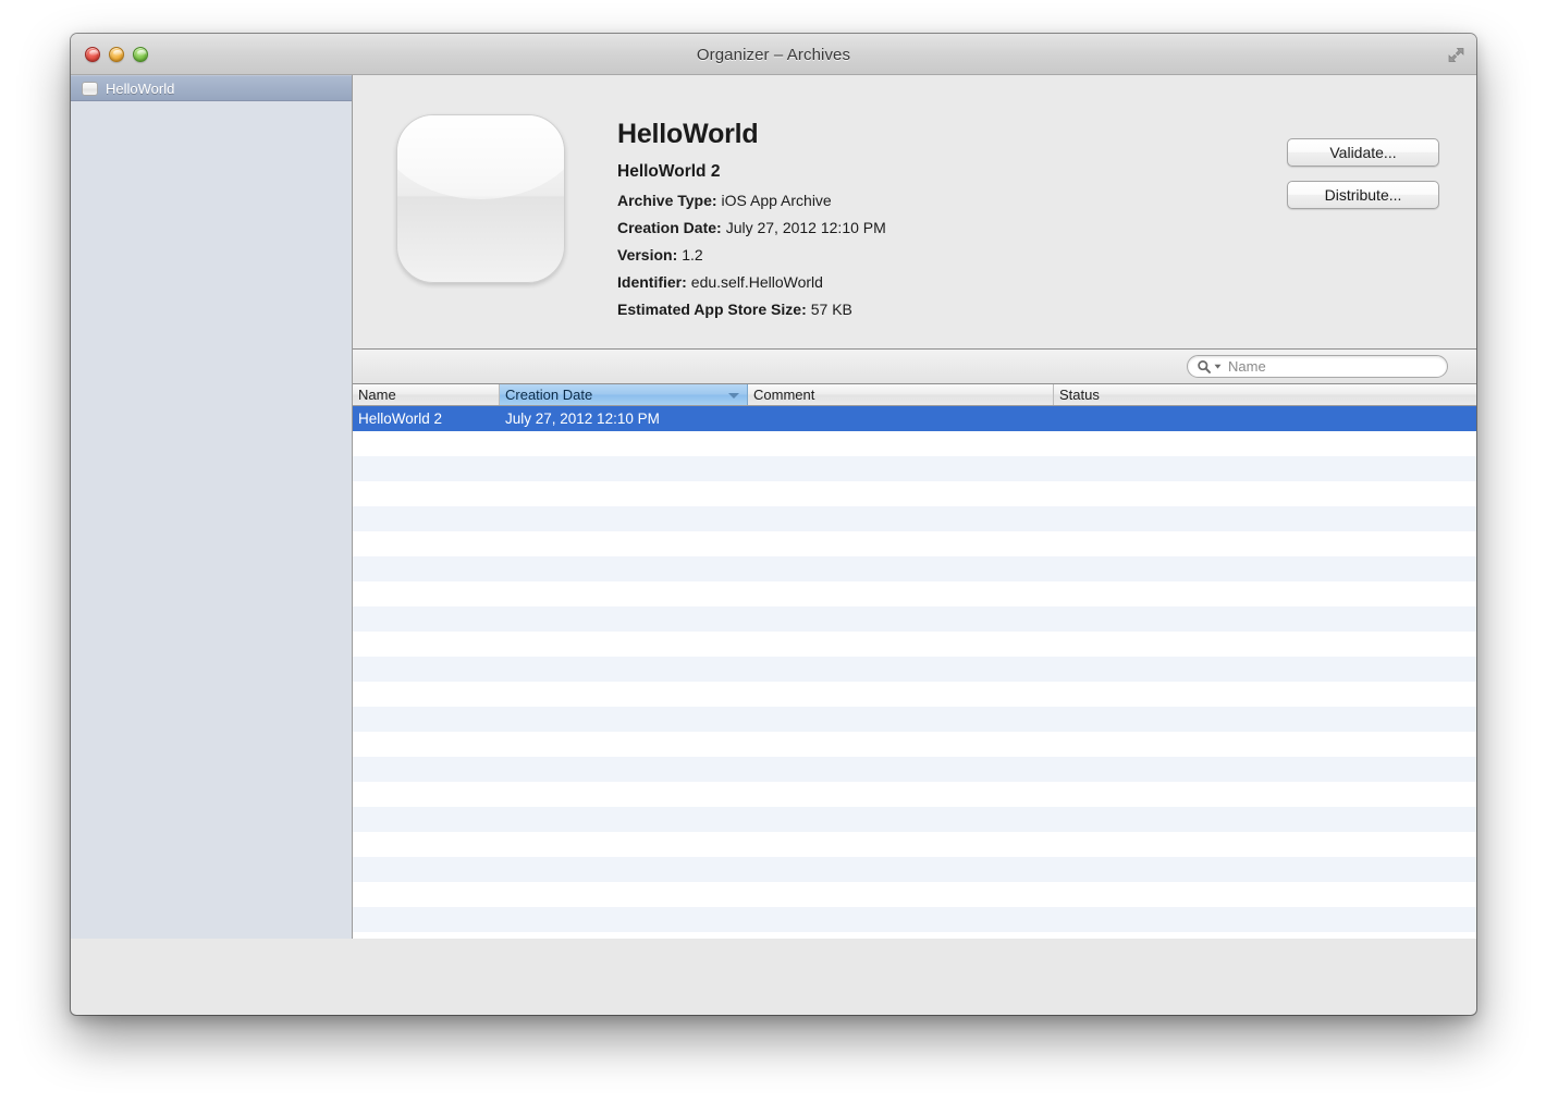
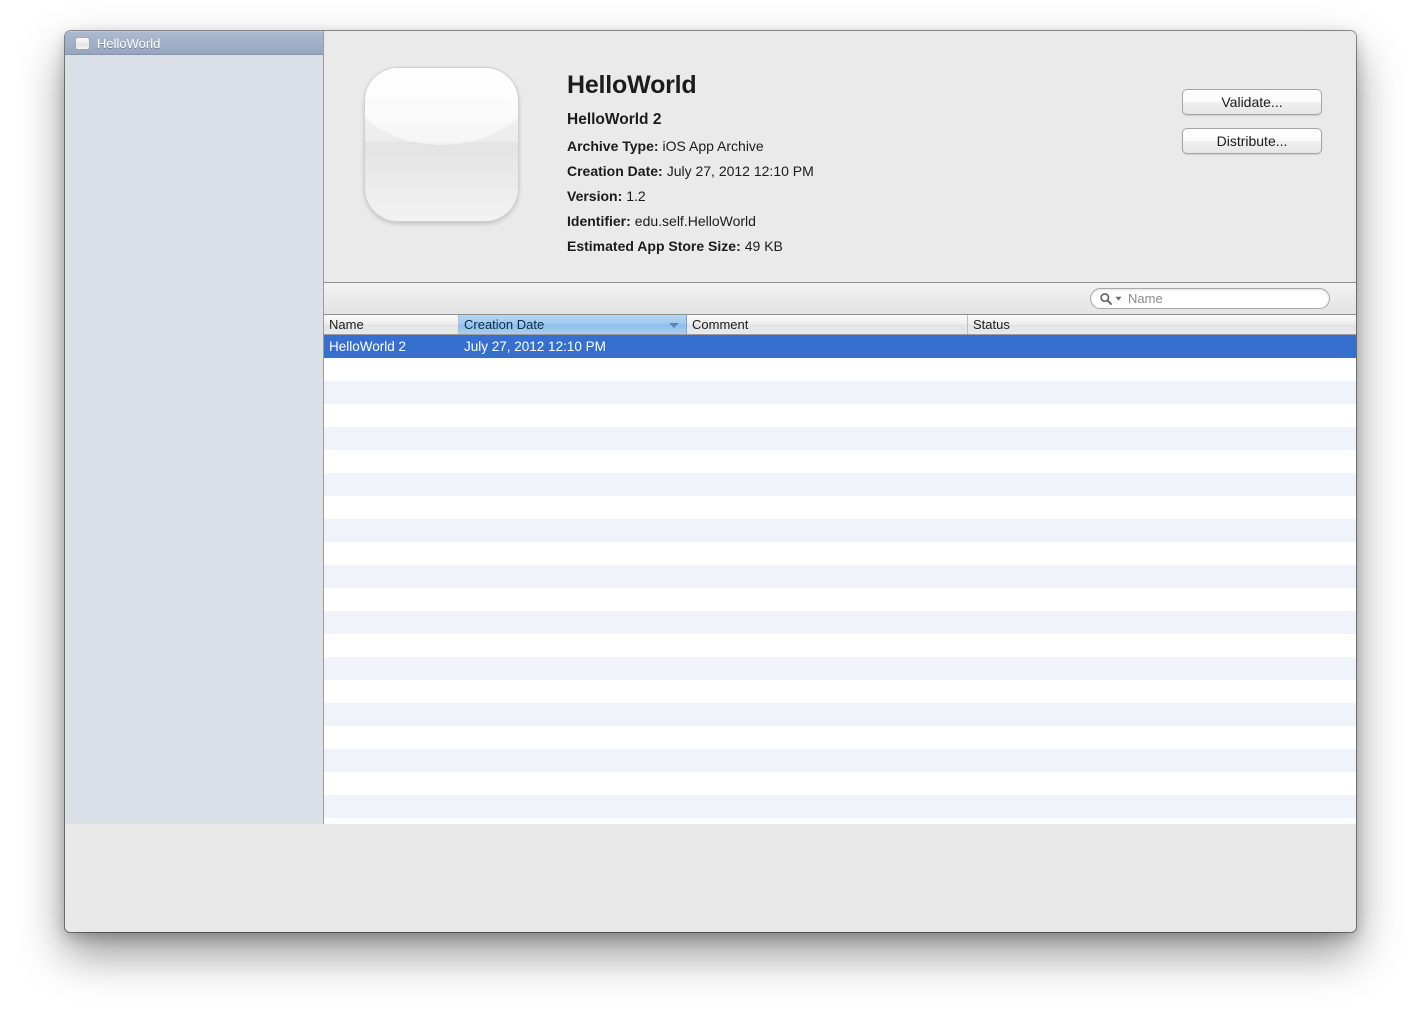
- Organizer – Archives
  HelloWorld
  HelloWorld
  HelloWorld 2
  Archive Type: iOS App Archive
  Creation Date: July 27, 2012 12:10 PM
  Version: 1.2
  Identifier: edu.self.HelloWorld
- Estimated App Store Size: 57 KB
+ Estimated App Store Size: 49 KB
  Validate...
  Distribute...
  Name
  Name
  Creation Date
  Comment
  Status
  HelloWorld 2
  July 27, 2012 12:10 PM
